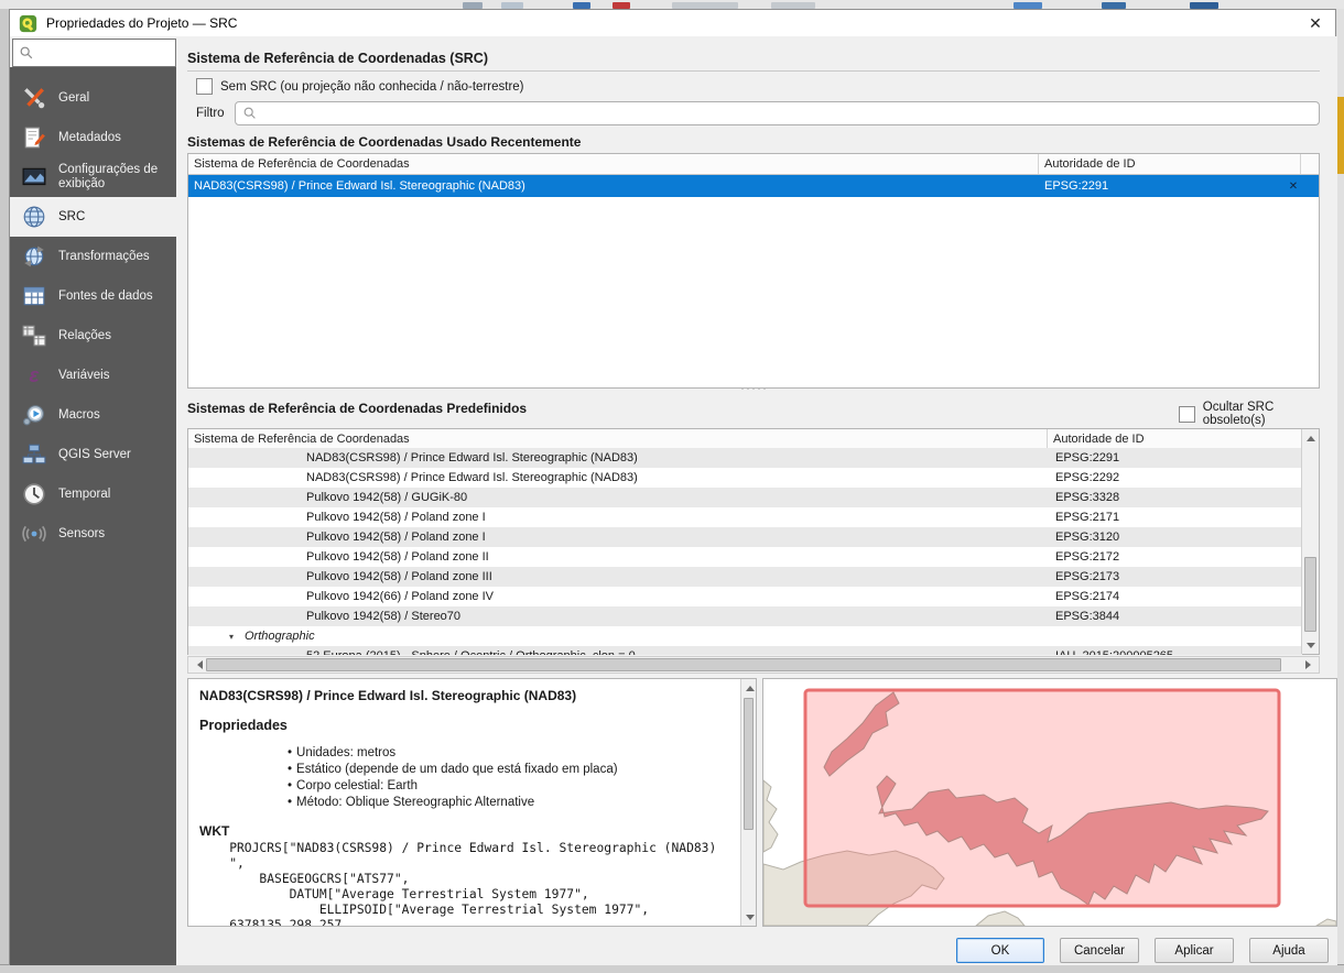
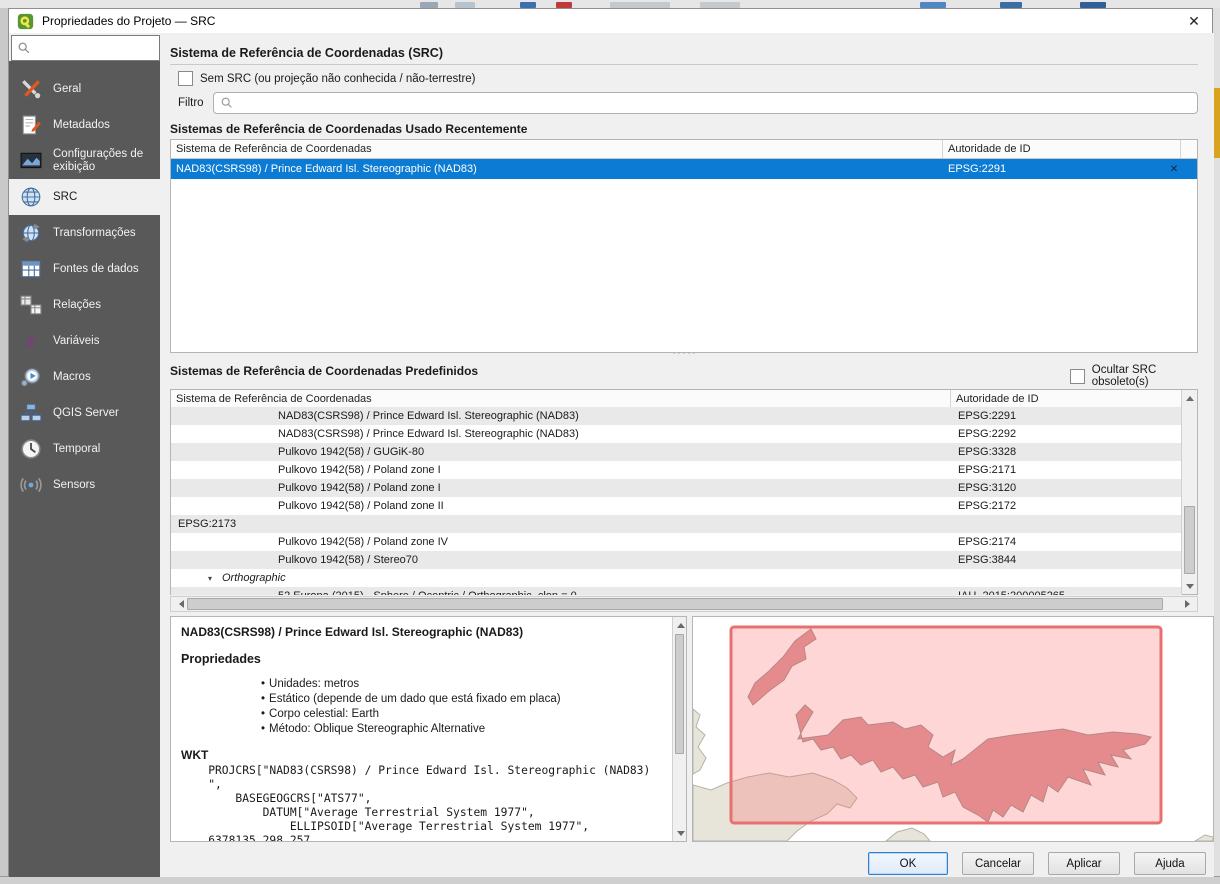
  Propriedades do Projeto — SRC
  ✕
  Geral
  Metadados
  Configurações de exibição
  SRC
  Transformações
  Fontes de dados
  Relações
  ε
  Variáveis
  Macros
  QGIS Server
  Temporal
  Sensors
  Sistema de Referência de Coordenadas (SRC)
  Sem SRC (ou projeção não conhecida / não-terrestre)
  Filtro
  Sistemas de Referência de Coordenadas Usado Recentemente
  Sistema de Referência de Coordenadas
  Autoridade de ID
  NAD83(CSRS98) / Prince Edward Isl. Stereographic (NAD83)
  EPSG:2291
  ✕
  ·····
  Sistemas de Referência de Coordenadas Predefinidos
  Ocultar SRC obsoleto(s)
  Sistema de Referência de Coordenadas
  Autoridade de ID
  NAD83(CSRS98) / Prince Edward Isl. Stereographic (NAD83)
  EPSG:2291
  NAD83(CSRS98) / Prince Edward Isl. Stereographic (NAD83)
  EPSG:2292
  Pulkovo 1942(58) / GUGiK-80
  EPSG:3328
  Pulkovo 1942(58) / Poland zone I
  EPSG:2171
  Pulkovo 1942(58) / Poland zone I
  EPSG:3120
  Pulkovo 1942(58) / Poland zone II
  EPSG:2172
- Pulkovo 1942(58) / Poland zone III
  EPSG:2173
- Pulkovo 1942(66) / Poland zone IV
+ Pulkovo 1942(58) / Poland zone IV
  EPSG:2174
  Pulkovo 1942(58) / Stereo70
  EPSG:3844
  ▾
  Orthographic
  NAD83(CSRS98) / Prince Edward Isl. Stereographic (NAD83)
  Propriedades
  Unidades: metros
  Estático (depende de um dado que está fixado em placa)
  Corpo celestial: Earth
  Método: Oblique Stereographic Alternative
  WKT
  PROJCRS["NAD83(CSRS98) / Prince Edward Isl. Stereographic (NAD83)
  ",
  BASEGEOGCRS["ATS77",
  DATUM["Average Terrestrial System 1977",
  ELLIPSOID["Average Terrestrial System 1977",
  6378135,298.257,
  OK
  Cancelar
  Aplicar
  Ajuda
